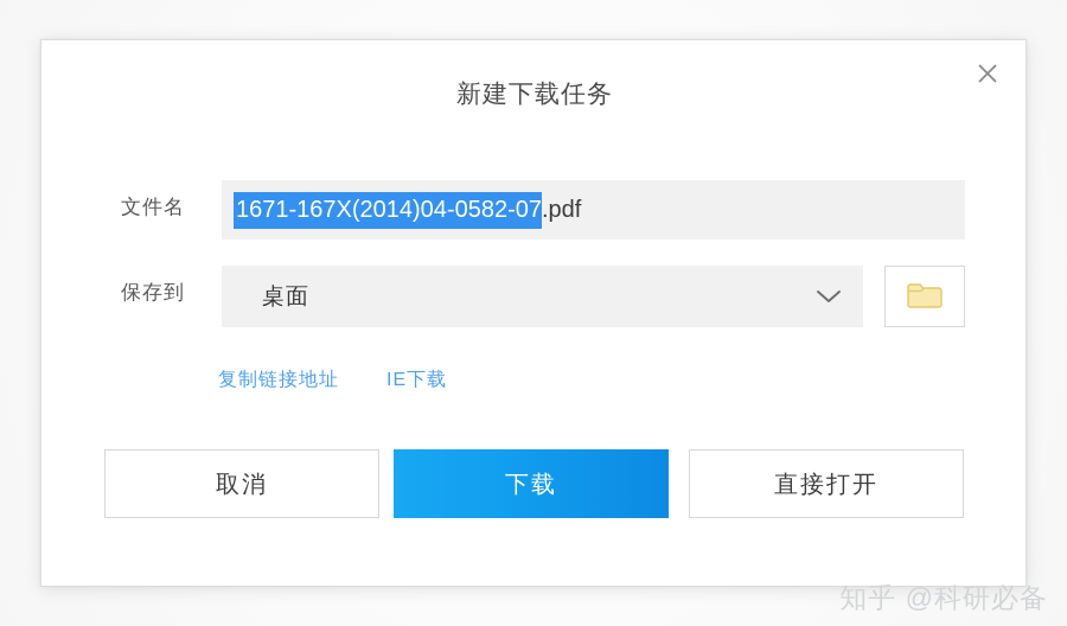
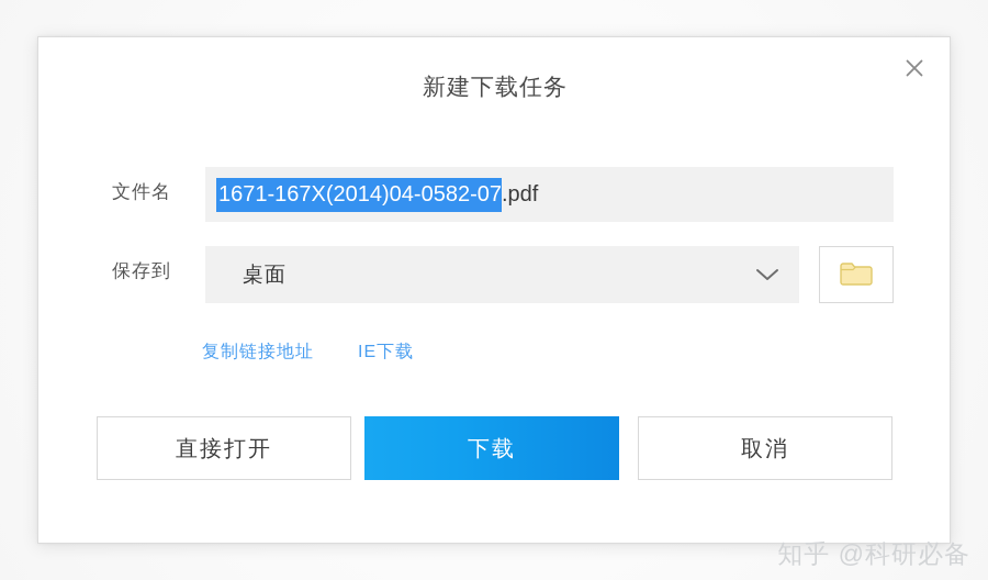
  新建下载任务
  文件名
  1671-167X(2014)04-0582-07
  .pdf
  保存到
  桌面
  复制链接地址
  IE下载
- 取消
+ 直接打开
  下载
- 直接打开
+ 取消
  知乎 @科研必备
